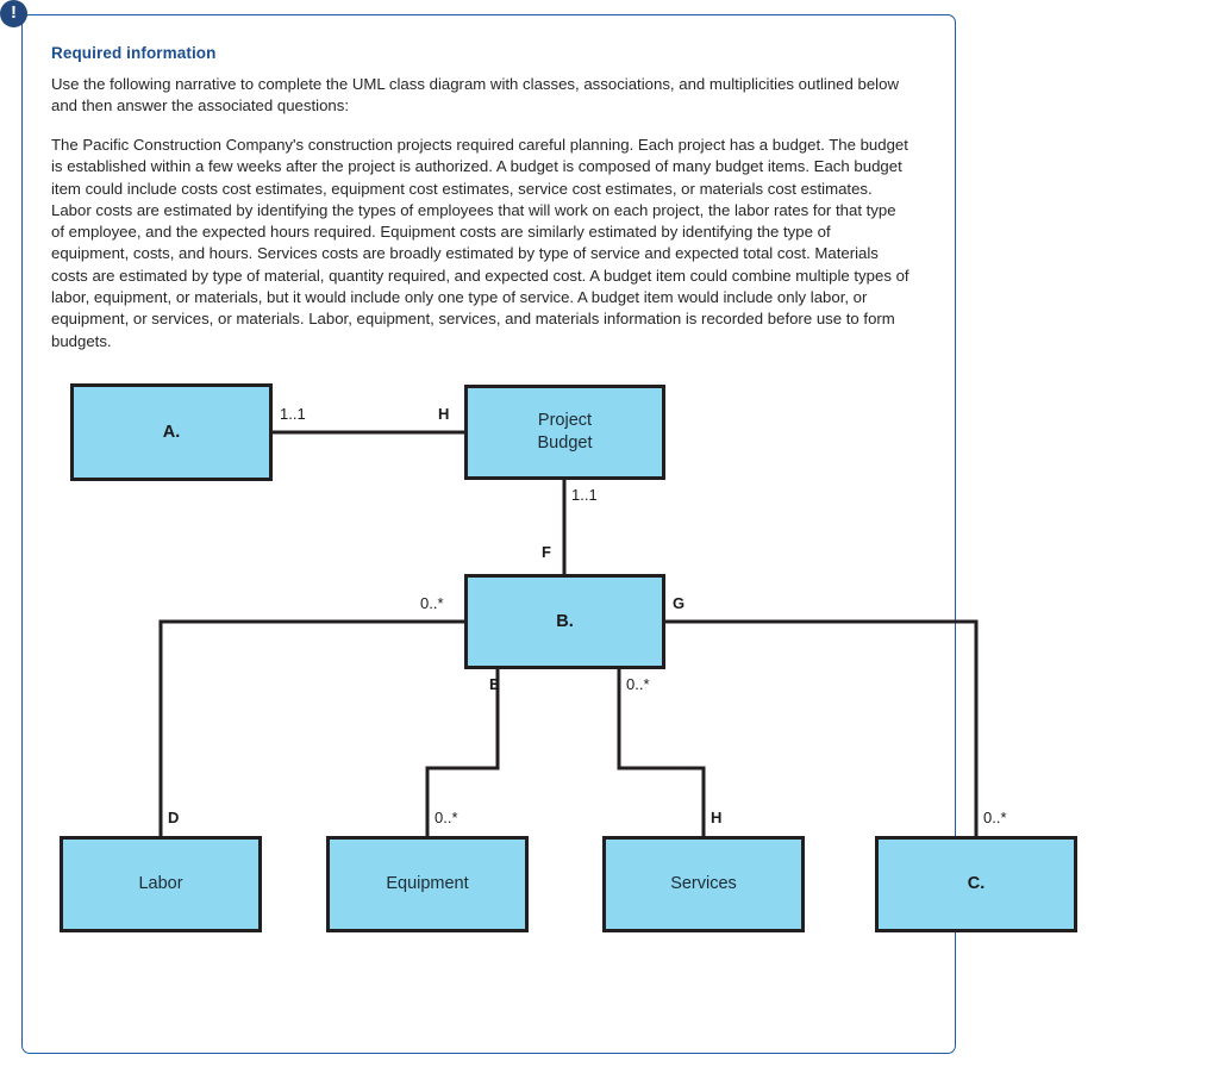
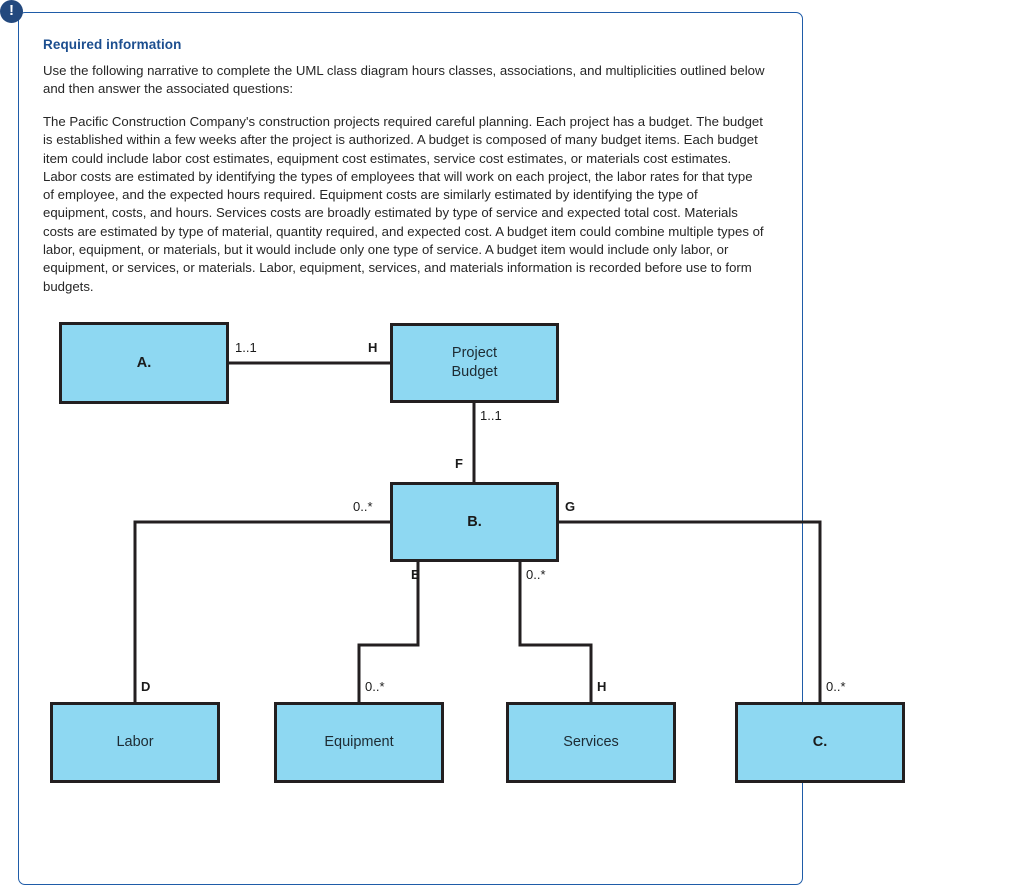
  !
  Required information
- Use the following narrative to complete the UML class diagram with classes, associations, and multiplicities outlined below and then answer the associated questions:
+ Use the following narrative to complete the UML class diagram hours classes, associations, and multiplicities outlined below and then answer the associated questions:
- The Pacific Construction Company's construction projects required careful planning. Each project has a budget. The budget is established within a few weeks after the project is authorized. A budget is composed of many budget items. Each budget item could include costs cost estimates, equipment cost estimates, service cost estimates, or materials cost estimates. Labor costs are estimated by identifying the types of employees that will work on each project, the labor rates for that type of employee, and the expected hours required. Equipment costs are similarly estimated by identifying the type of equipment, costs, and hours. Services costs are broadly estimated by type of service and expected total cost. Materials costs are estimated by type of material, quantity required, and expected cost. A budget item could combine multiple types of labor, equipment, or materials, but it would include only one type of service. A budget item would include only labor, or equipment, or services, or materials. Labor, equipment, services, and materials information is recorded before use to form budgets.
+ The Pacific Construction Company's construction projects required careful planning. Each project has a budget. The budget is established within a few weeks after the project is authorized. A budget is composed of many budget items. Each budget item could include labor cost estimates, equipment cost estimates, service cost estimates, or materials cost estimates. Labor costs are estimated by identifying the types of employees that will work on each project, the labor rates for that type of employee, and the expected hours required. Equipment costs are similarly estimated by identifying the type of equipment, costs, and hours. Services costs are broadly estimated by type of service and expected total cost. Materials costs are estimated by type of material, quantity required, and expected cost. A budget item could combine multiple types of labor, equipment, or materials, but it would include only one type of service. A budget item would include only labor, or equipment, or services, or materials. Labor, equipment, services, and materials information is recorded before use to form budgets.
  A.
  Project
  Budget
  B.
  Labor
  Equipment
  Services
  C.
  1..1
  H
  1..1
  F
  0..*
  G
  E
  0..*
  D
  0..*
  H
  0..*
